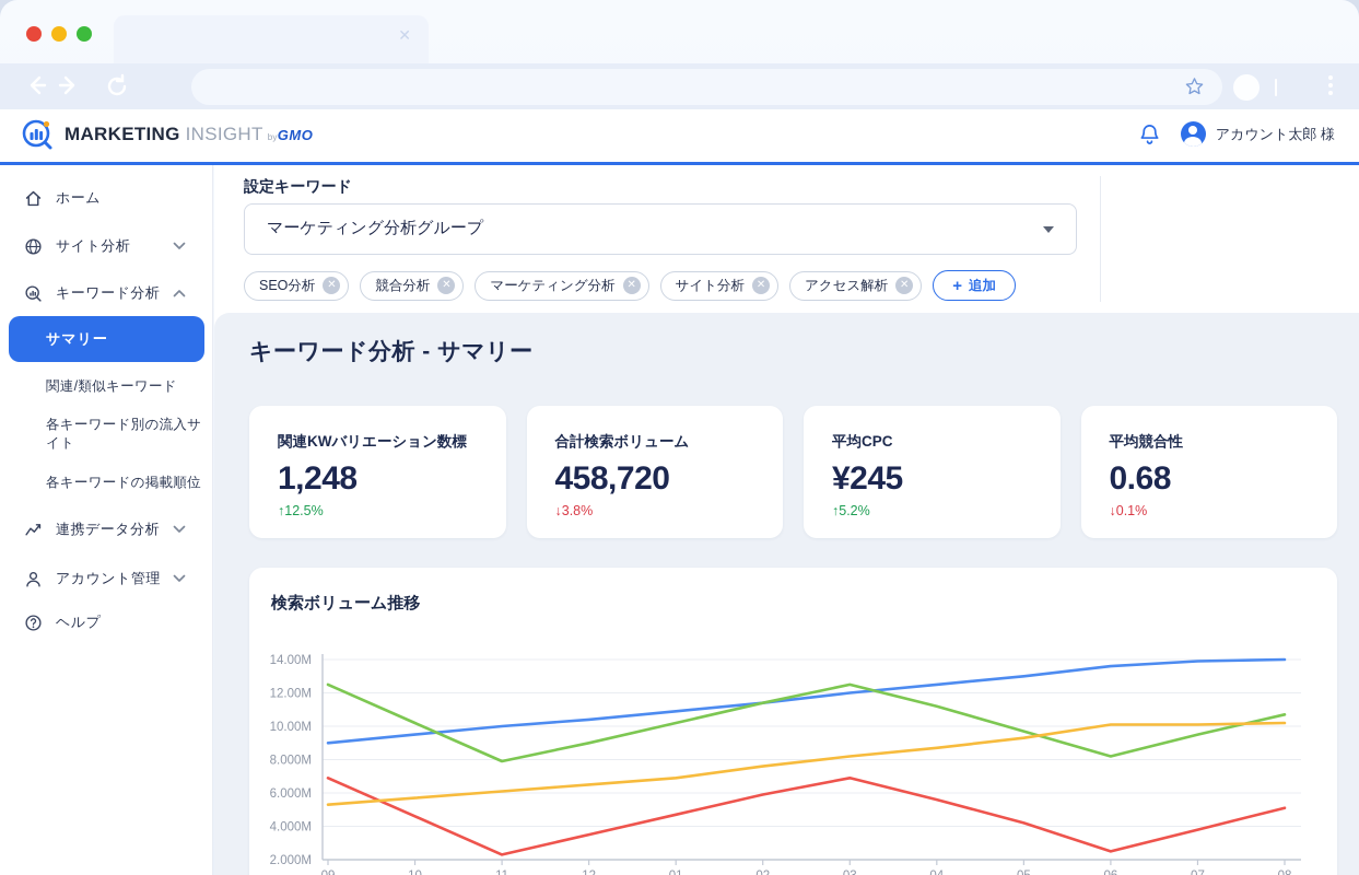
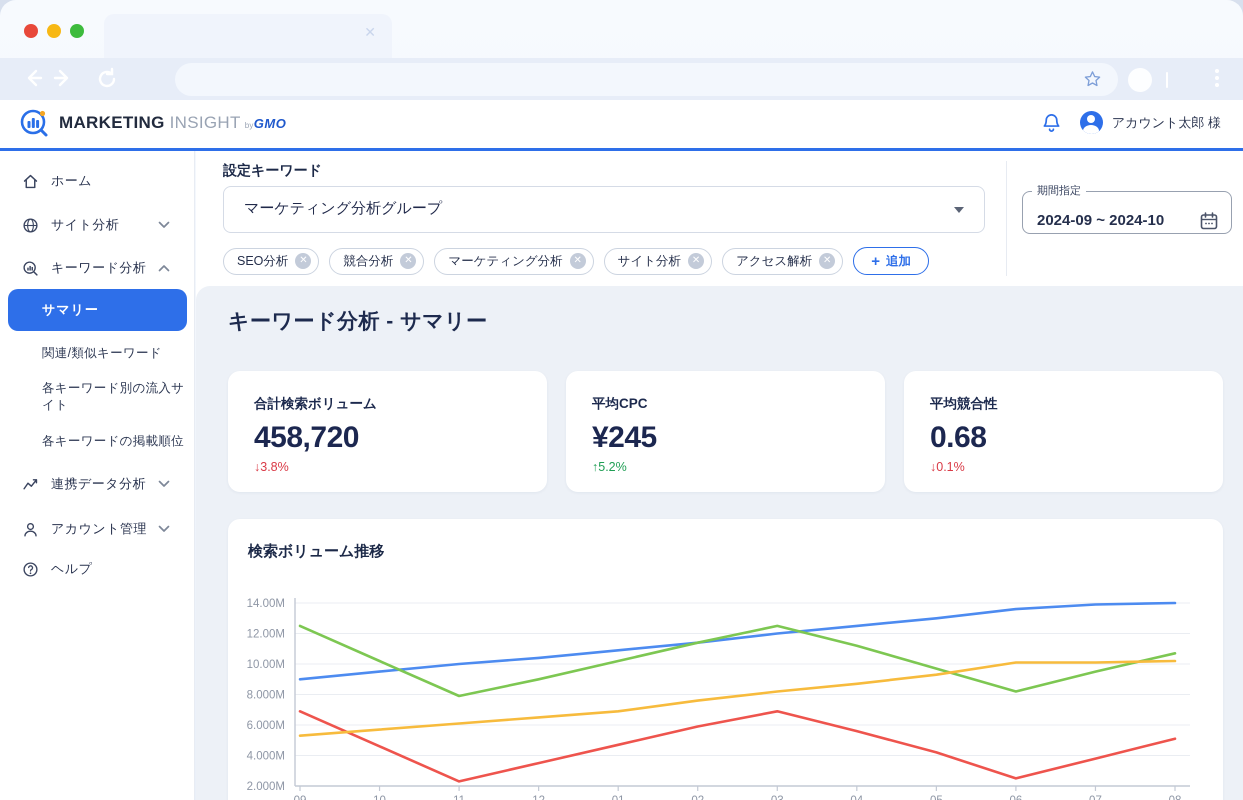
  ✕
  MARKETING INSIGHT byGMO
  アカウント太郎 様
  ホーム
  サイト分析
  キーワード分析
  サマリー
  関連/類似キーワード
  各キーワード別の流入サイト
  各キーワードの掲載順位
  連携データ分析
  アカウント管理
  ヘルプ
  設定キーワード
  マーケティング分析グループ
  SEO分析
  ✕
  競合分析
  ✕
  マーケティング分析
  ✕
  サイト分析
  ✕
  アクセス解析
  ✕
  +
  追加
+ 期間指定
+ 2024-09 ~ 2024-10
  キーワード分析 - サマリー
- 関連KWバリエーション数標
- 1,248
- ↑12.5%
  合計検索ボリューム
  458,720
  ↓3.8%
  平均CPC
  ¥245
  ↑5.2%
  平均競合性
  0.68
  ↓0.1%
  検索ボリューム推移
  14.00M
  12.00M
  10.00M
  8.000M
  6.000M
  4.000M
  2.000M
